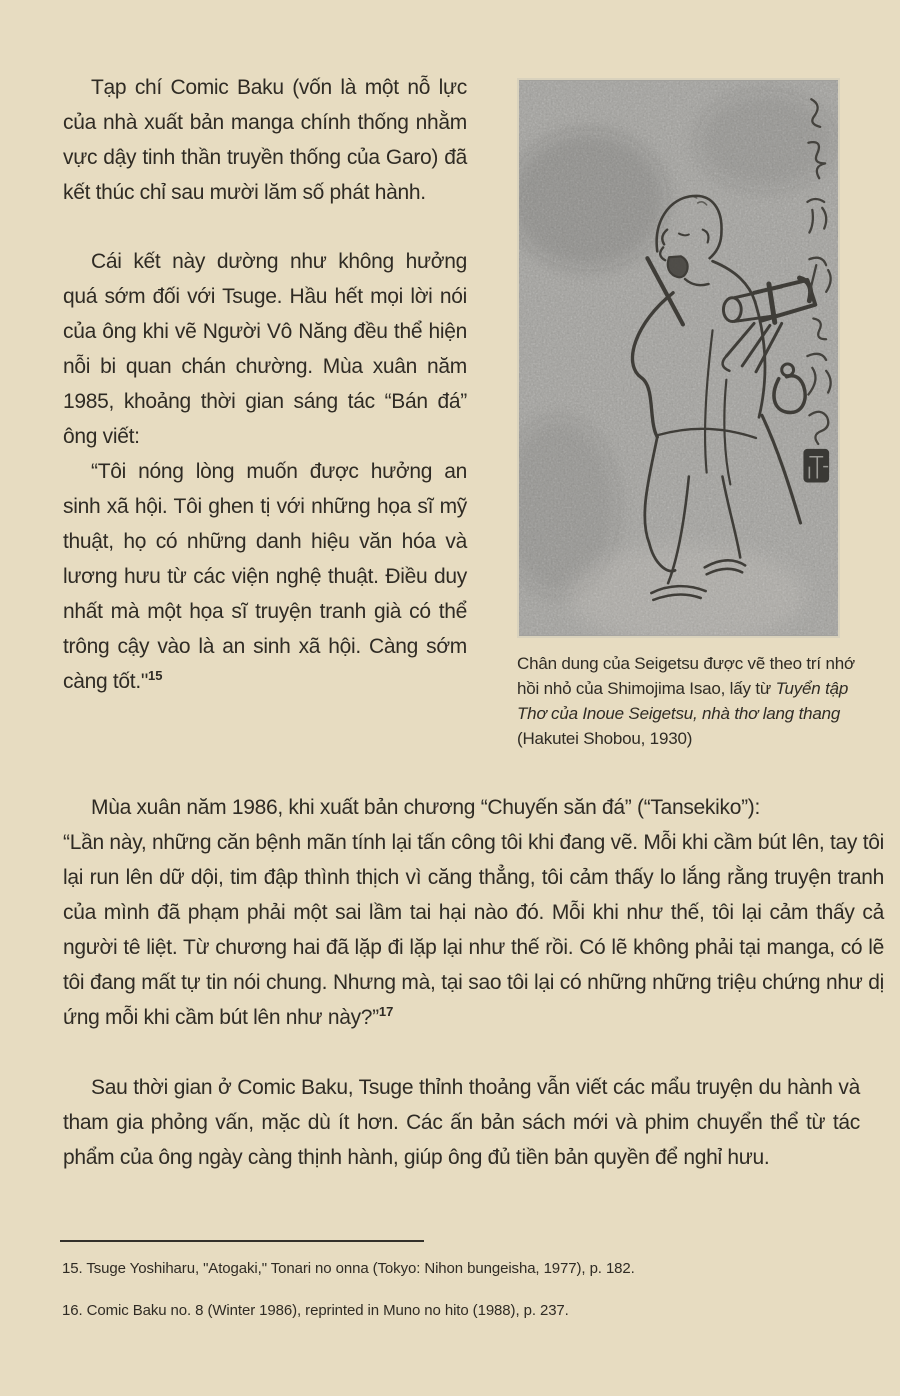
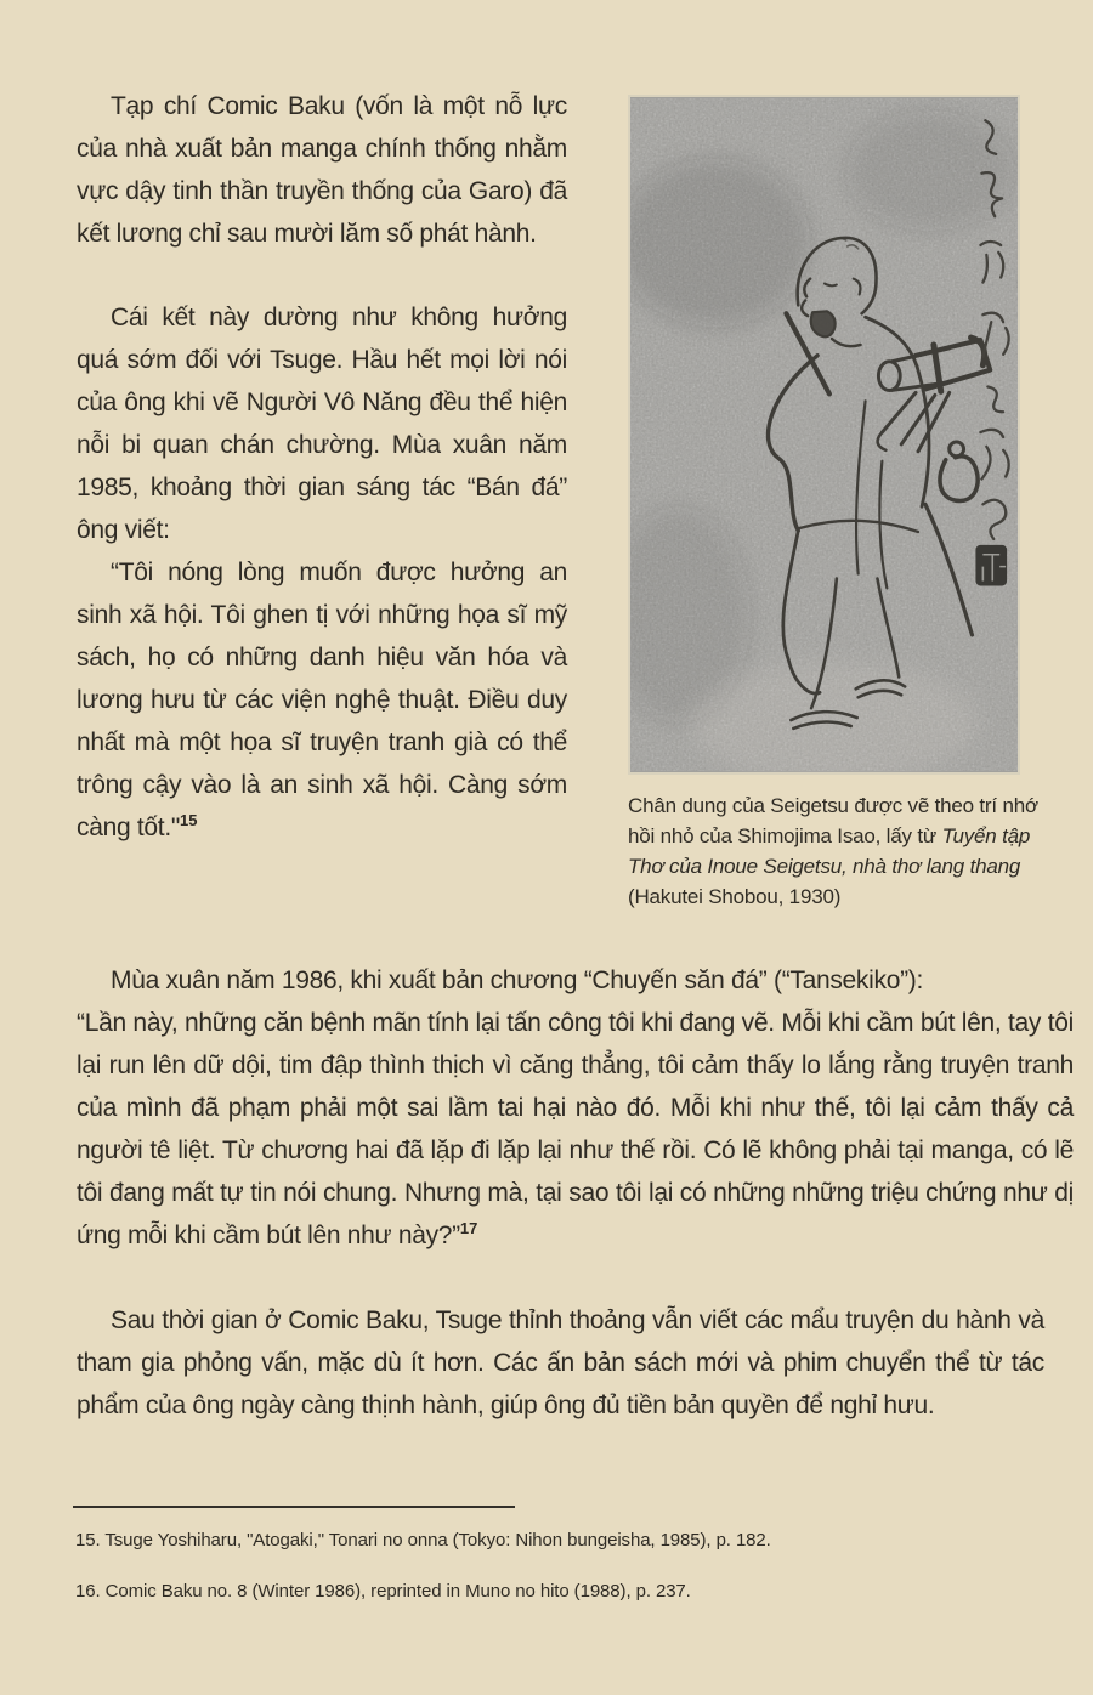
- Tạp chí Comic Baku (vốn là một nỗ lực của nhà xuất bản manga chính thống nhằm vực dậy tinh thần truyền thống của Garo) đã kết thúc chỉ sau mười lăm số phát hành.
+ Tạp chí Comic Baku (vốn là một nỗ lực của nhà xuất bản manga chính thống nhằm vực dậy tinh thần truyền thống của Garo) đã kết lương chỉ sau mười lăm số phát hành.
  Cái kết này dường như không hưởng quá sớm đối với Tsuge. Hầu hết mọi lời nói của ông khi vẽ Người Vô Năng đều thể hiện nỗi bi quan chán chường. Mùa xuân năm 1985, khoảng thời gian sáng tác “Bán đá” ông viết:
- “Tôi nóng lòng muốn được hưởng an sinh xã hội. Tôi ghen tị với những họa sĩ mỹ thuật, họ có những danh hiệu văn hóa và lương hưu từ các viện nghệ thuật. Điều duy nhất mà một họa sĩ truyện tranh già có thể trông cậy vào là an sinh xã hội. Càng sớm càng tốt."15
+ “Tôi nóng lòng muốn được hưởng an sinh xã hội. Tôi ghen tị với những họa sĩ mỹ sách, họ có những danh hiệu văn hóa và lương hưu từ các viện nghệ thuật. Điều duy nhất mà một họa sĩ truyện tranh già có thể trông cậy vào là an sinh xã hội. Càng sớm càng tốt."15
  Chân dung của Seigetsu được vẽ theo trí nhớ hồi nhỏ của Shimojima Isao, lấy từ Tuyển tập Thơ của Inoue Seigetsu, nhà thơ lang thang (Hakutei Shobou, 1930)
  Mùa xuân năm 1986, khi xuất bản chương “Chuyến săn đá” (“Tansekiko”):
  “Lần này, những căn bệnh mãn tính lại tấn công tôi khi đang vẽ. Mỗi khi cầm bút lên, tay tôi lại run lên dữ dội, tim đập thình thịch vì căng thẳng, tôi cảm thấy lo lắng rằng truyện tranh của mình đã phạm phải một sai lầm tai hại nào đó. Mỗi khi như thế, tôi lại cảm thấy cả người tê liệt. Từ chương hai đã lặp đi lặp lại như thế rồi. Có lẽ không phải tại manga, có lẽ tôi đang mất tự tin nói chung. Nhưng mà, tại sao tôi lại có những những triệu chứng như dị ứng mỗi khi cầm bút lên như này?”17
  Sau thời gian ở Comic Baku, Tsuge thỉnh thoảng vẫn viết các mẩu truyện du hành và tham gia phỏng vấn, mặc dù ít hơn. Các ấn bản sách mới và phim chuyển thể từ tác phẩm của ông ngày càng thịnh hành, giúp ông đủ tiền bản quyền để nghỉ hưu.
- 15. Tsuge Yoshiharu, "Atogaki," Tonari no onna (Tokyo: Nihon bungeisha, 1977), p. 182.
+ 15. Tsuge Yoshiharu, "Atogaki," Tonari no onna (Tokyo: Nihon bungeisha, 1985), p. 182.
  16. Comic Baku no. 8 (Winter 1986), reprinted in Muno no hito (1988), p. 237.
